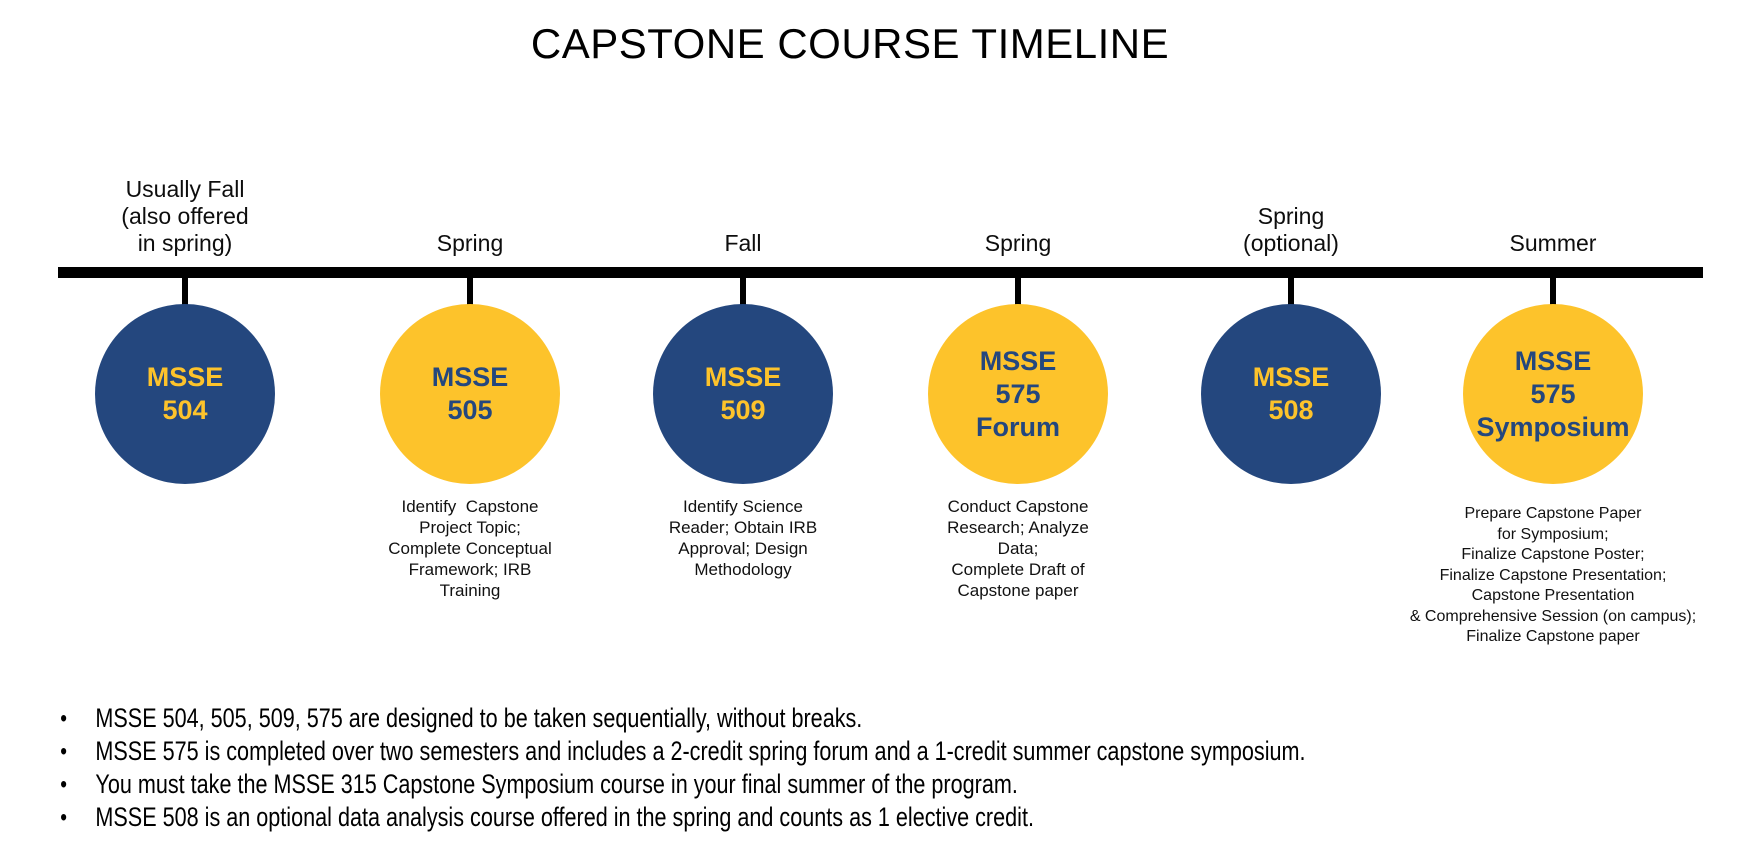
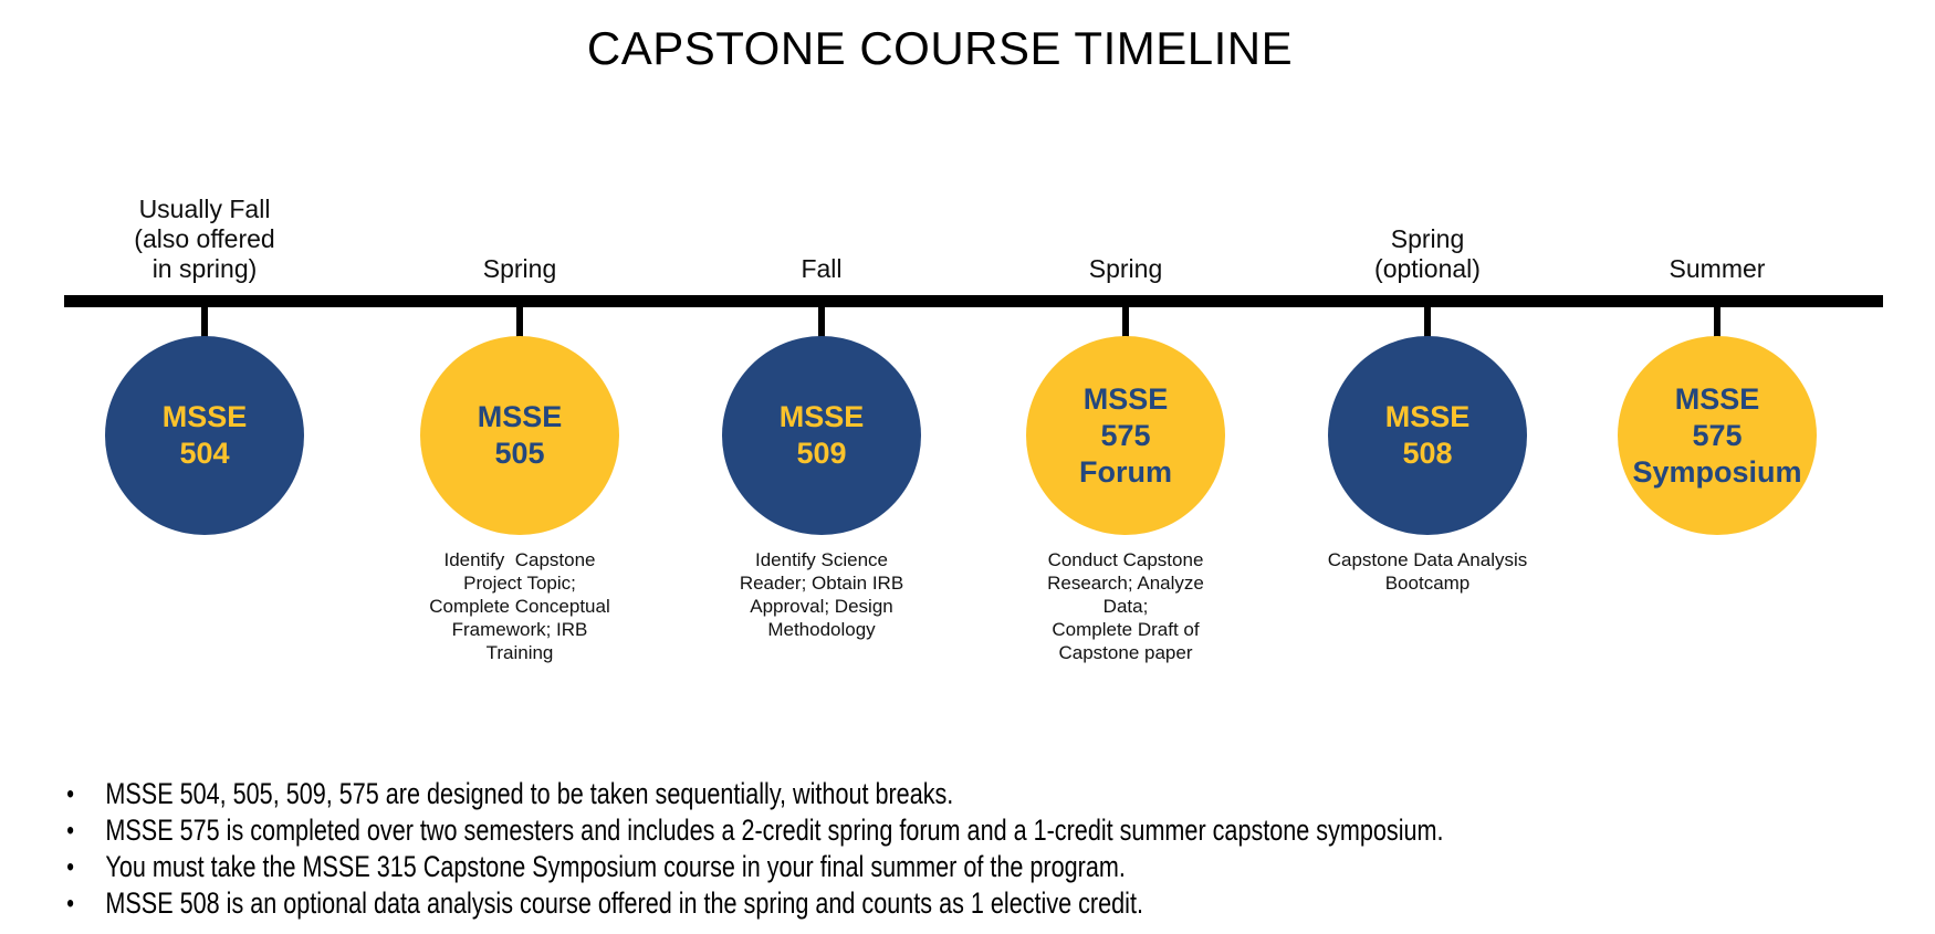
  CAPSTONE COURSE TIMELINE
  Usually Fall
  (also offered
  in spring)
  MSSE
  504
  Spring
  MSSE
  505
  Identify Capstone
  Project Topic;
  Complete Conceptual
  Framework; IRB
  Training
  Fall
  MSSE
  509
  Identify Science
  Reader; Obtain IRB
  Approval; Design
  Methodology
  Spring
  MSSE
  575
  Forum
  Conduct Capstone
  Research; Analyze
  Data;
  Complete Draft of
  Capstone paper
  Spring
  (optional)
  MSSE
  508
+ Capstone Data Analysis
+ Bootcamp
  Summer
  MSSE
  575
  Symposium
- Prepare Capstone Paper
- for Symposium;
- Finalize Capstone Poster;
- Finalize Capstone Presentation;
- Capstone Presentation
- & Comprehensive Session (on campus);
- Finalize Capstone paper
  •
  MSSE 504, 505, 509, 575 are designed to be taken sequentially, without breaks.
  •
  MSSE 575 is completed over two semesters and includes a 2-credit spring forum and a 1-credit summer capstone symposium.
  •
  You must take the MSSE 315 Capstone Symposium course in your final summer of the program.
  •
  MSSE 508 is an optional data analysis course offered in the spring and counts as 1 elective credit.
